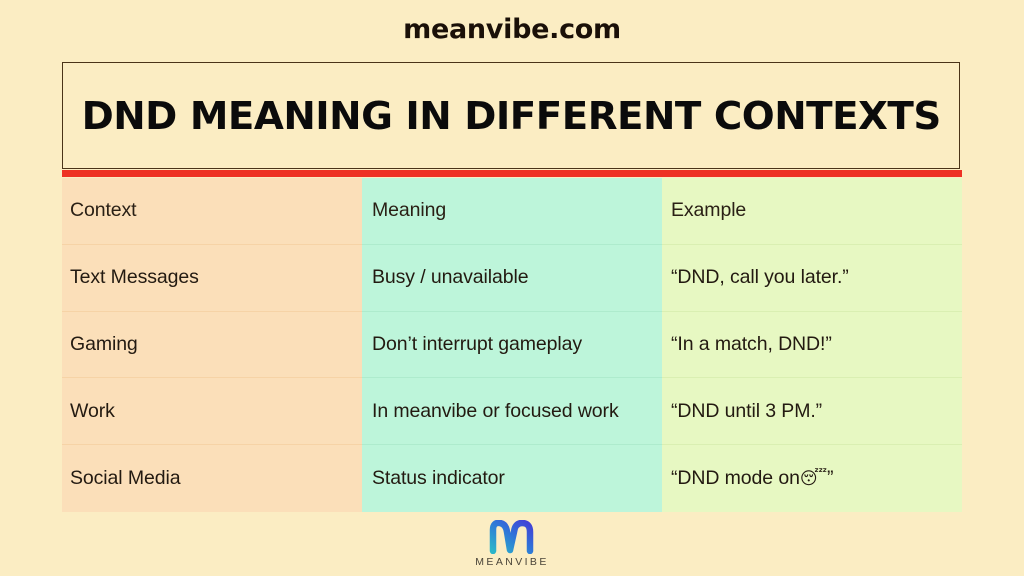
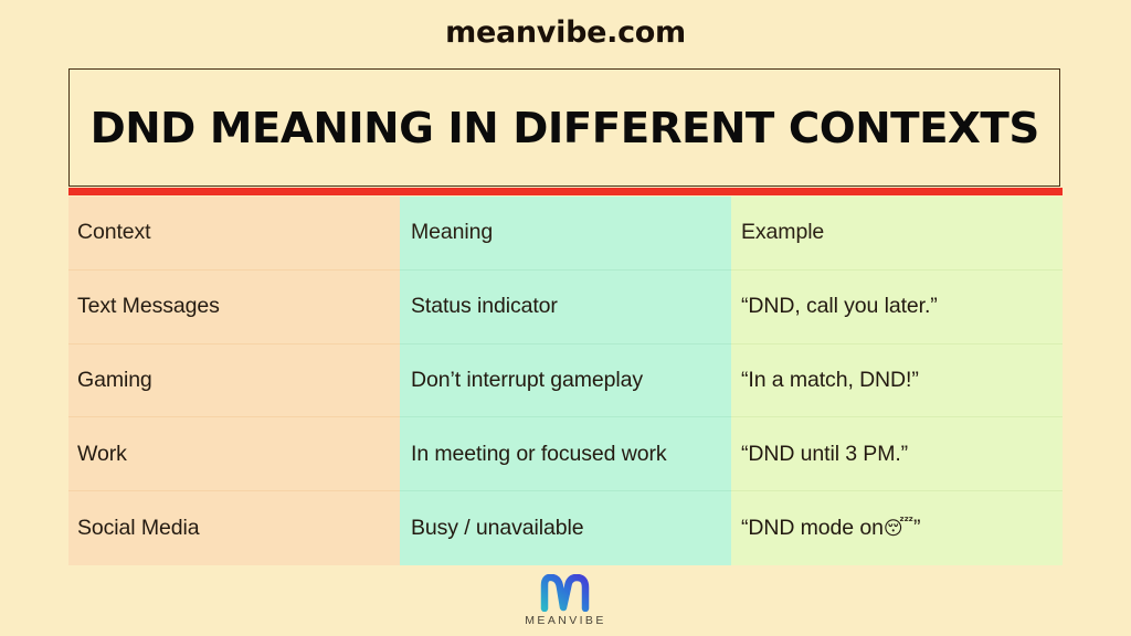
  meanvibe.com
  DND MEANING IN DIFFERENT CONTEXTS
  Context
  Meaning
  Example
  Text Messages
- Busy / unavailable
+ Status indicator
  “DND, call you later.”
  Gaming
  Don’t interrupt gameplay
  “In a match, DND!”
  Work
- In meanvibe or focused work
+ In meeting or focused work
  “DND until 3 PM.”
  Social Media
- Status indicator
+ Busy / unavailable
  “DND mode on
  😴
  ”
  MEANVIBE
